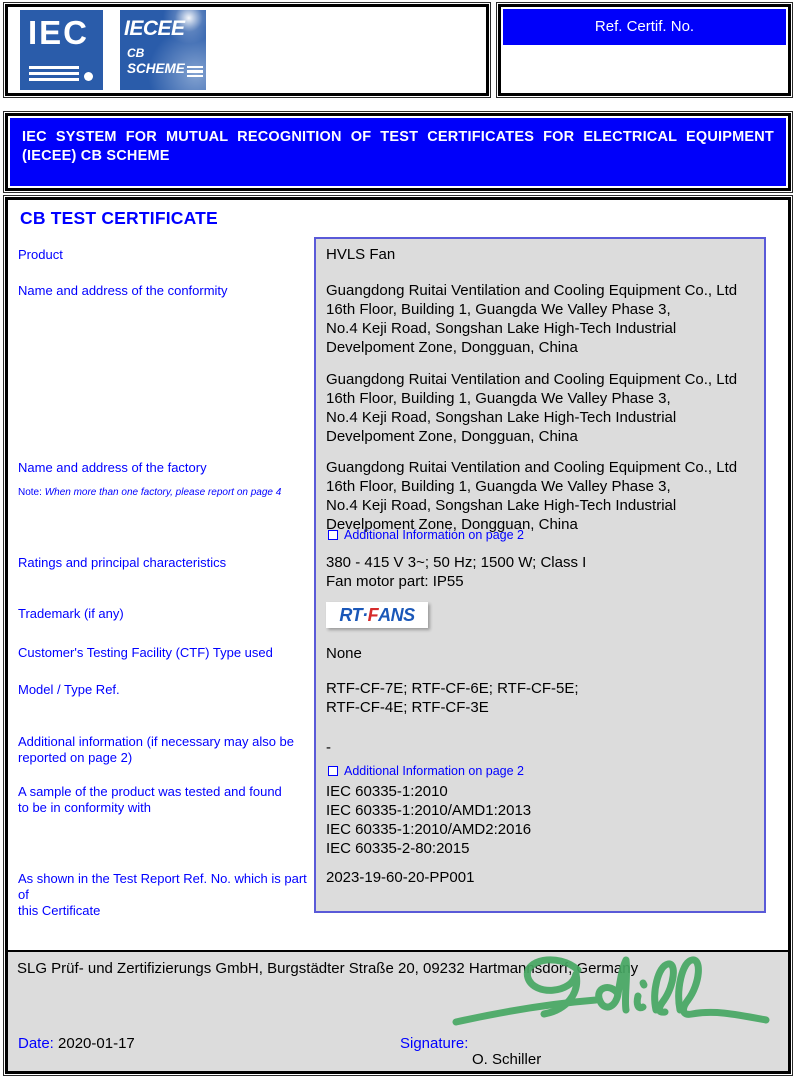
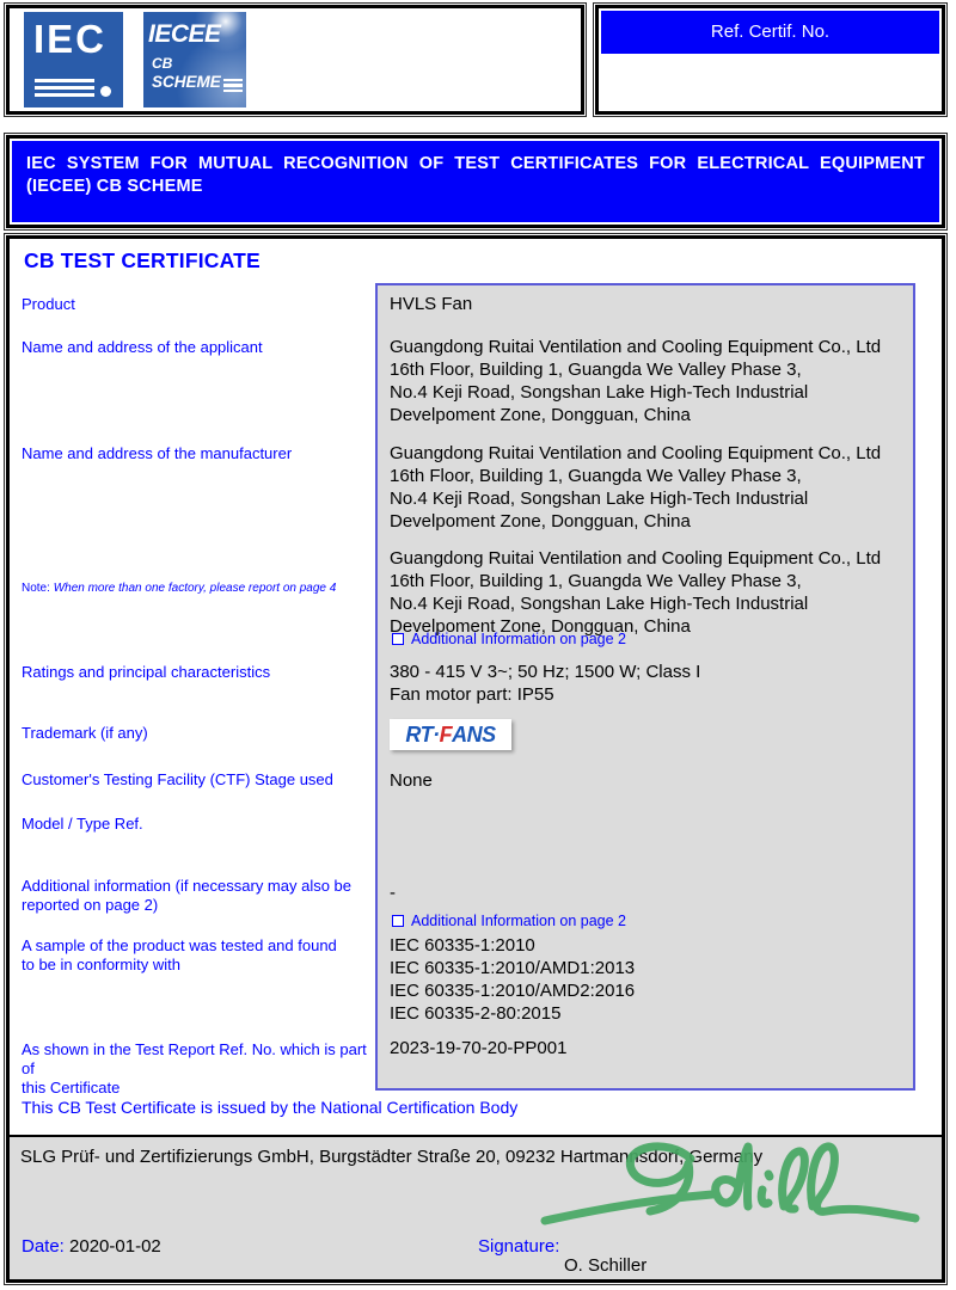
  IEC
  IECEE
  CB
  SCHEME
  Ref. Certif. No.
  IEC SYSTEM FOR MUTUAL RECOGNITION OF TEST CERTIFICATES FOR ELECTRICAL EQUIPMENT
  (IECEE) CB SCHEME
  CB TEST CERTIFICATE
  Product
  HVLS Fan
- Name and address of the conformity
+ Name and address of the applicant
  Guangdong Ruitai Ventilation and Cooling Equipment Co., Ltd
  16th Floor, Building 1, Guangda We Valley Phase 3,
  No.4 Keji Road, Songshan Lake High-Tech Industrial
  Develpoment Zone, Dongguan, China
+ Name and address of the manufacturer
  Guangdong Ruitai Ventilation and Cooling Equipment Co., Ltd
  16th Floor, Building 1, Guangda We Valley Phase 3,
  No.4 Keji Road, Songshan Lake High-Tech Industrial
  Develpoment Zone, Dongguan, China
- Name and address of the factory
  Note: When more than one factory, please report on page 4
  Guangdong Ruitai Ventilation and Cooling Equipment Co., Ltd
  16th Floor, Building 1, Guangda We Valley Phase 3,
  No.4 Keji Road, Songshan Lake High-Tech Industrial
  Develpoment Zone, Dongguan, China
  Additional Information on page 2
  Ratings and principal characteristics
  380 - 415 V 3~; 50 Hz; 1500 W; Class I
  Fan motor part: IP55
  Trademark (if any)
  RT·
  F
  ANS
- Customer's Testing Facility (CTF) Type used
+ Customer's Testing Facility (CTF) Stage used
  None
  Model / Type Ref.
- RTF-CF-7E; RTF-CF-6E; RTF-CF-5E;
- RTF-CF-4E; RTF-CF-3E
  Additional information (if necessary may also be
  reported on page 2)
  -
  Additional Information on page 2
  A sample of the product was tested and found
  to be in conformity with
  IEC 60335-1:2010
  IEC 60335-1:2010/AMD1:2013
  IEC 60335-1:2010/AMD2:2016
  IEC 60335-2-80:2015
  As shown in the Test Report Ref. No. which is part of
  this Certificate
- 2023-19-60-20-PP001
+ 2023-19-70-20-PP001
+ This CB Test Certificate is issued by the National Certification Body
  SLG Prüf- und Zertifizierungs GmbH, Burgstädter Straße 20, 09232 Hartmansdorf Germay
- Date: 2020-01-17
+ Date: 2020-01-02
  Signature:
  O. Schiller
